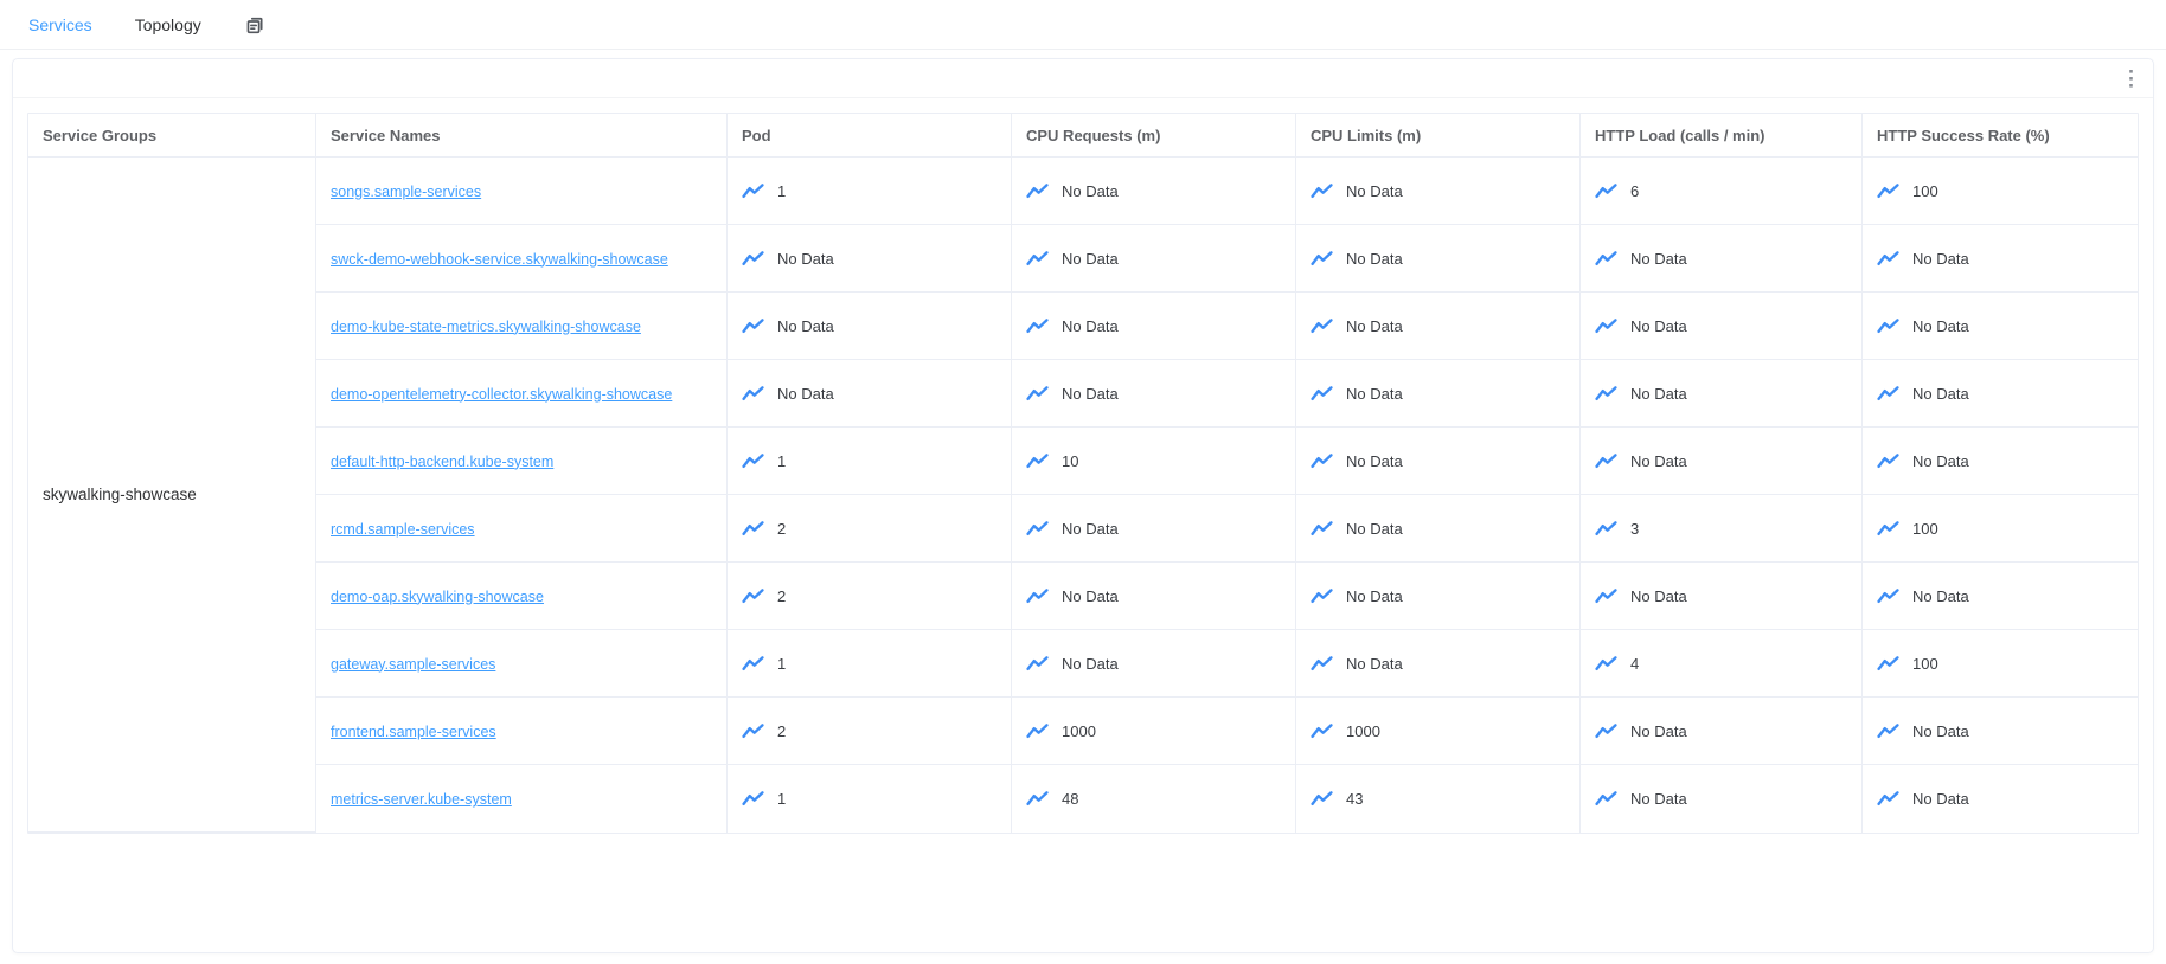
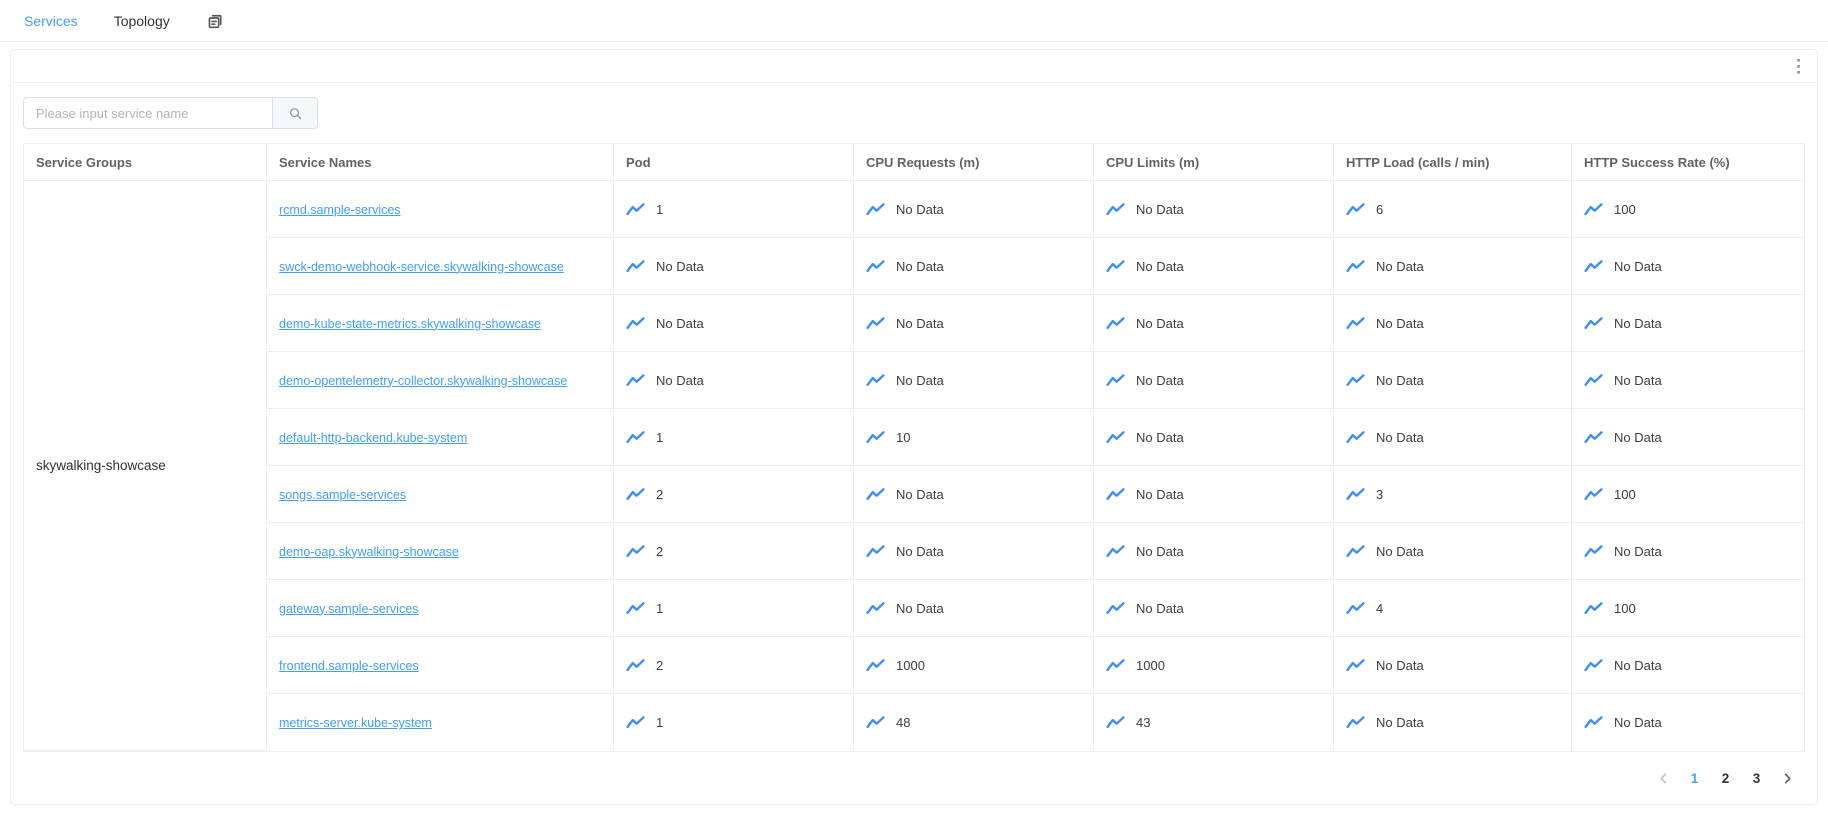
  Services
  Topology
+ Please input service name
  Service Groups	Service Names	Pod	CPU Requests (m)	CPU Limits (m)	HTTP Load (calls / min)	HTTP Success Rate (%)
- skywalking-showcase	songs.sample-services	1	No Data	No Data	6	100
+ skywalking-showcase	rcmd.sample-services	1	No Data	No Data	6	100
  swck-demo-webhook-service.skywalking-showcase	No Data	No Data	No Data	No Data	No Data
  demo-kube-state-metrics.skywalking-showcase	No Data	No Data	No Data	No Data	No Data
  demo-opentelemetry-collector.skywalking-showcase	No Data	No Data	No Data	No Data	No Data
  default-http-backend.kube-system	1	10	No Data	No Data	No Data
- rcmd.sample-services	2	No Data	No Data	3	100
+ songs.sample-services	2	No Data	No Data	3	100
  demo-oap.skywalking-showcase	2	No Data	No Data	No Data	No Data
  gateway.sample-services	1	No Data	No Data	4	100
  frontend.sample-services	2	1000	1000	No Data	No Data
  metrics-server.kube-system	1	48	43	No Data	No Data
+ 1
+ 2
+ 3
